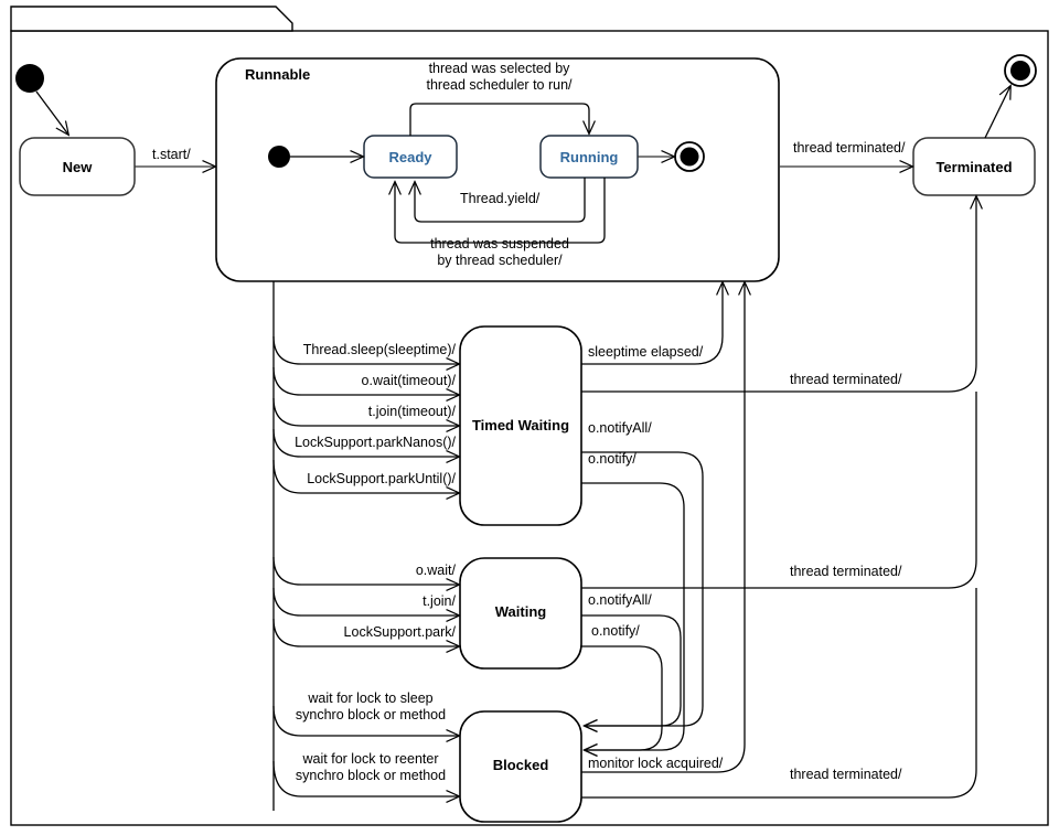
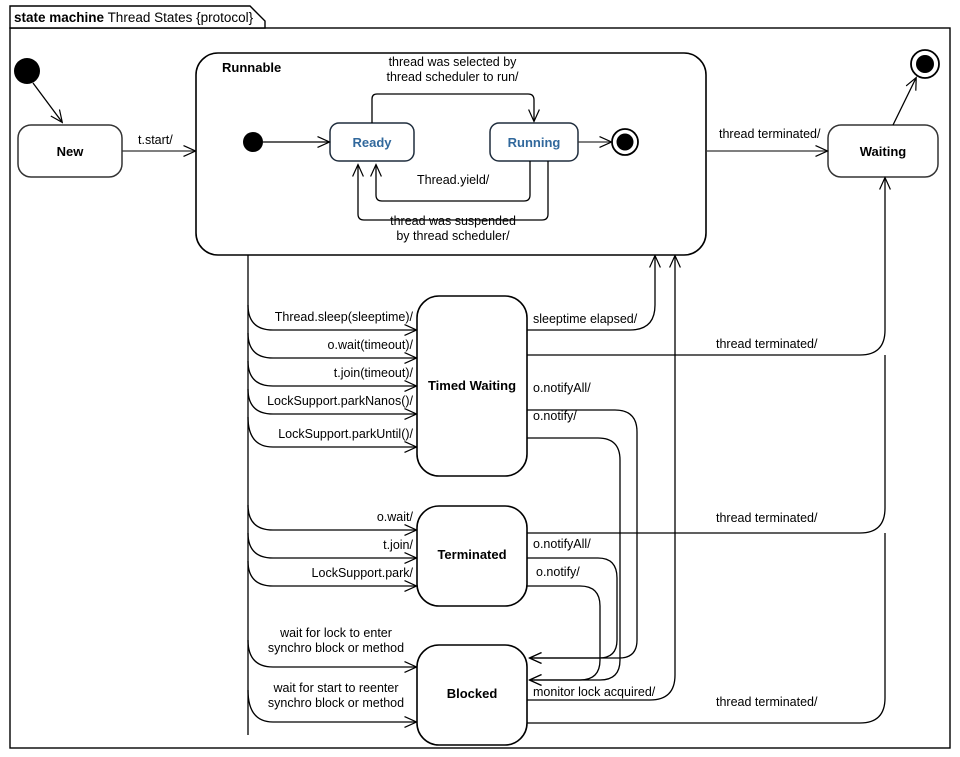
+ state machine Thread States {protocol}
  Runnable
  New
  Ready
  Running
- Terminated
+ Waiting
  Timed Waiting
- Waiting
+ Terminated
  Blocked
  t.start/
  thread was selected by
  thread scheduler to run/
  Thread.yield/
  thread was suspended
  by thread scheduler/
  thread terminated/
  Thread.sleep(sleeptime)/
  o.wait(timeout)/
  t.join(timeout)/
  LockSupport.parkNanos()/
  LockSupport.parkUntil()/
  sleeptime elapsed/
  o.notifyAll/
  o.notify/
  thread terminated/
  o.wait/
  t.join/
  LockSupport.park/
  o.notifyAll/
  o.notify/
  thread terminated/
- wait for lock to sleep
+ wait for lock to enter
  synchro block or method
- wait for lock to reenter
+ wait for start to reenter
  synchro block or method
  monitor lock acquired/
  thread terminated/
